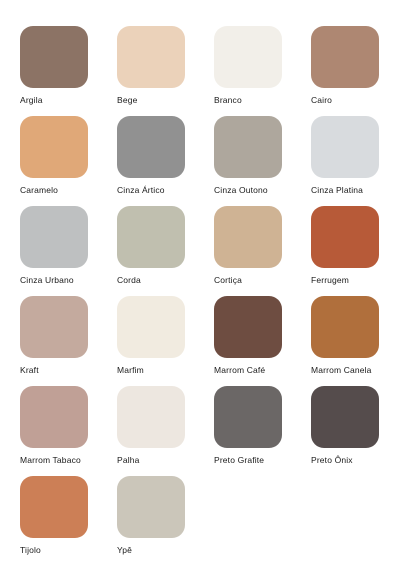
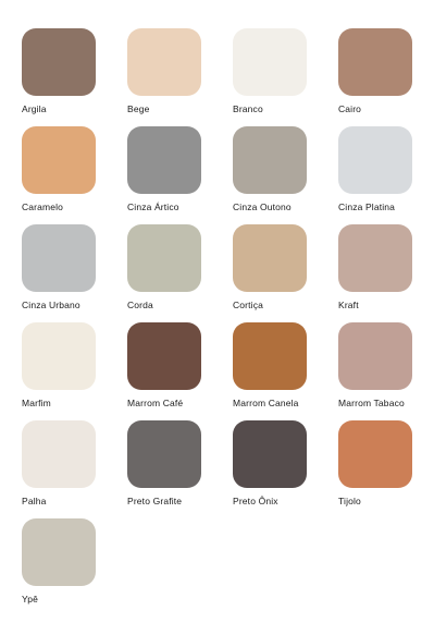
  Argila
  Bege
  Branco
  Cairo
  Caramelo
  Cinza Ártico
  Cinza Outono
  Cinza Platina
  Cinza Urbano
  Corda
  Cortiça
- Ferrugem
  Kraft
  Marfim
  Marrom Café
  Marrom Canela
  Marrom Tabaco
  Palha
  Preto Grafite
  Preto Ônix
  Tijolo
  Ypê
